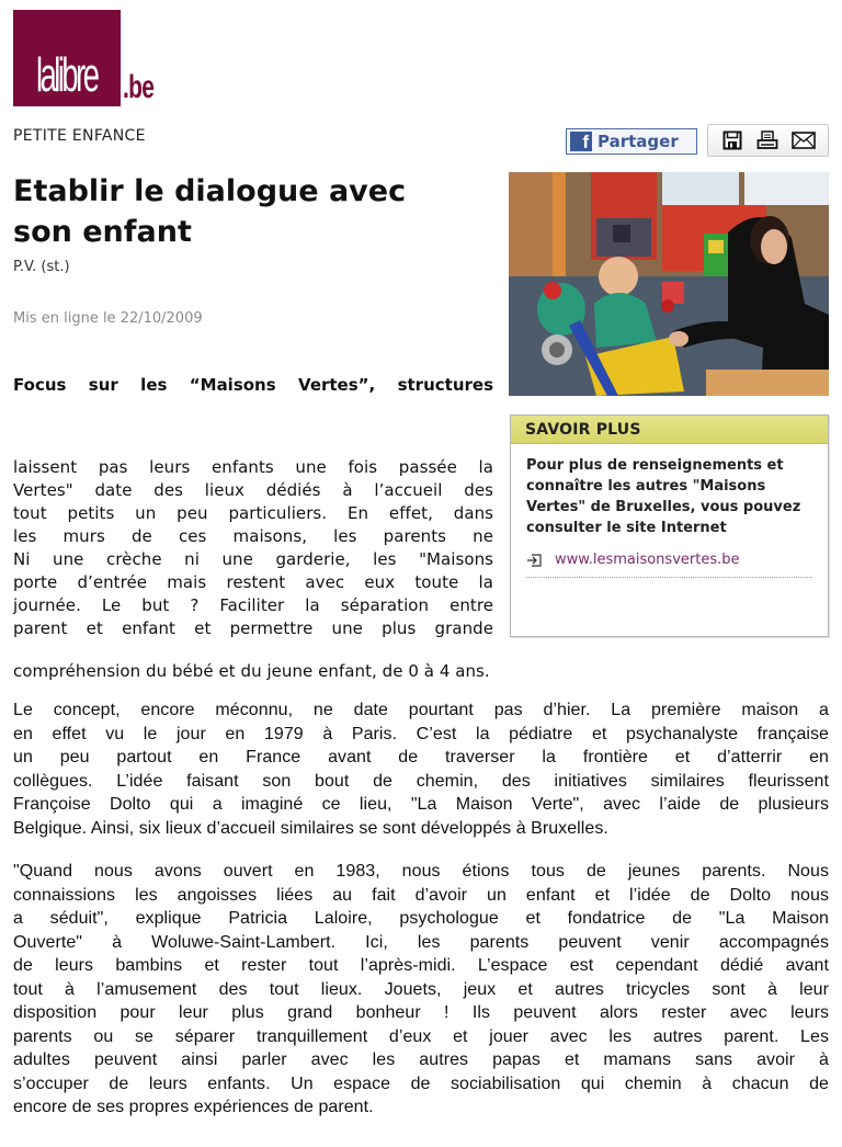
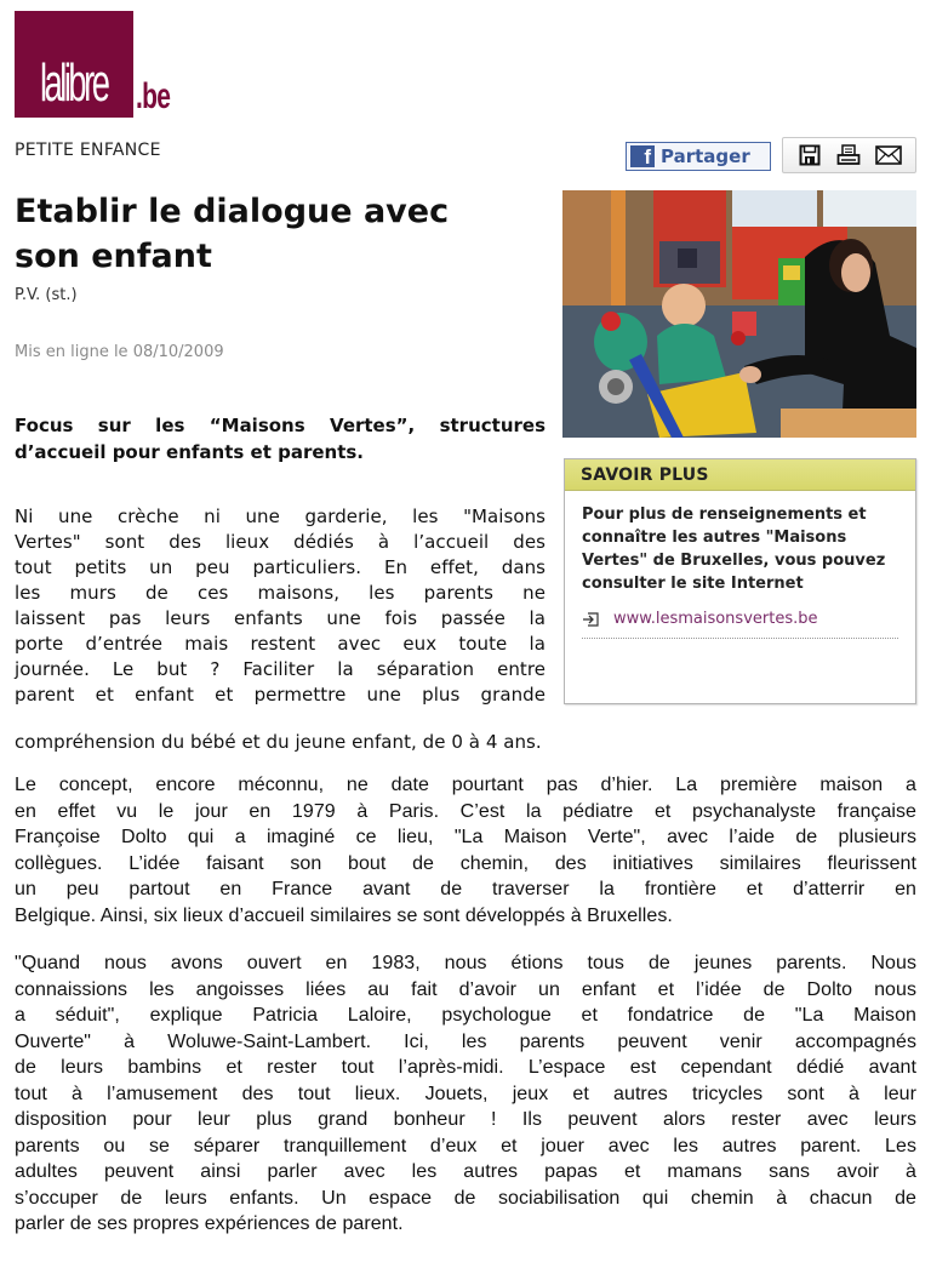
  lalibre
  .be
  PETITE ENFANCE
  f
  Partager
  Etablir le dialogue avec son enfant
  P.V. (st.)
- Mis en ligne le 22/10/2009
+ Mis en ligne le 08/10/2009
  Focus sur les “Maisons Vertes”, structures
+ d’accueil pour enfants et parents.
  SAVOIR PLUS
  Pour plus de renseignements et connaître les autres "Maisons Vertes" de Bruxelles, vous pouvez consulter le site Internet
  www.lesmaisonsvertes.be
- laissent pas leurs enfants une fois passée la
+ Ni une crèche ni une garderie, les "Maisons
- Vertes" date des lieux dédiés à l’accueil des
+ Vertes" sont des lieux dédiés à l’accueil des
  tout petits un peu particuliers. En effet, dans
  les murs de ces maisons, les parents ne
- Ni une crèche ni une garderie, les "Maisons
+ laissent pas leurs enfants une fois passée la
  porte d’entrée mais restent avec eux toute la
  journée. Le but ? Faciliter la séparation entre
  parent et enfant et permettre une plus grande
  compréhension du bébé et du jeune enfant, de 0 à 4 ans.
  Le concept, encore méconnu, ne date pourtant pas d’hier. La première maison a
  en effet vu le jour en 1979 à Paris. C’est la pédiatre et psychanalyste française
- un peu partout en France avant de traverser la frontière et d’atterrir en
+ Françoise Dolto qui a imaginé ce lieu, "La Maison Verte", avec l’aide de plusieurs
  collègues. L’idée faisant son bout de chemin, des initiatives similaires fleurissent
- Françoise Dolto qui a imaginé ce lieu, "La Maison Verte", avec l’aide de plusieurs
+ un peu partout en France avant de traverser la frontière et d’atterrir en
  Belgique. Ainsi, six lieux d’accueil similaires se sont développés à Bruxelles.
  "Quand nous avons ouvert en 1983, nous étions tous de jeunes parents. Nous
  connaissions les angoisses liées au fait d’avoir un enfant et l’idée de Dolto nous
  a séduit", explique Patricia Laloire, psychologue et fondatrice de "La Maison
  Ouverte" à Woluwe-Saint-Lambert. Ici, les parents peuvent venir accompagnés
  de leurs bambins et rester tout l’après-midi. L’espace est cependant dédié avant
  tout à l’amusement des tout lieux. Jouets, jeux et autres tricycles sont à leur
  disposition pour leur plus grand bonheur ! Ils peuvent alors rester avec leurs
  parents ou se séparer tranquillement d’eux et jouer avec les autres parent. Les
  adultes peuvent ainsi parler avec les autres papas et mamans sans avoir à
  s’occuper de leurs enfants. Un espace de sociabilisation qui chemin à chacun de
- encore de ses propres expériences de parent.
+ parler de ses propres expériences de parent.
